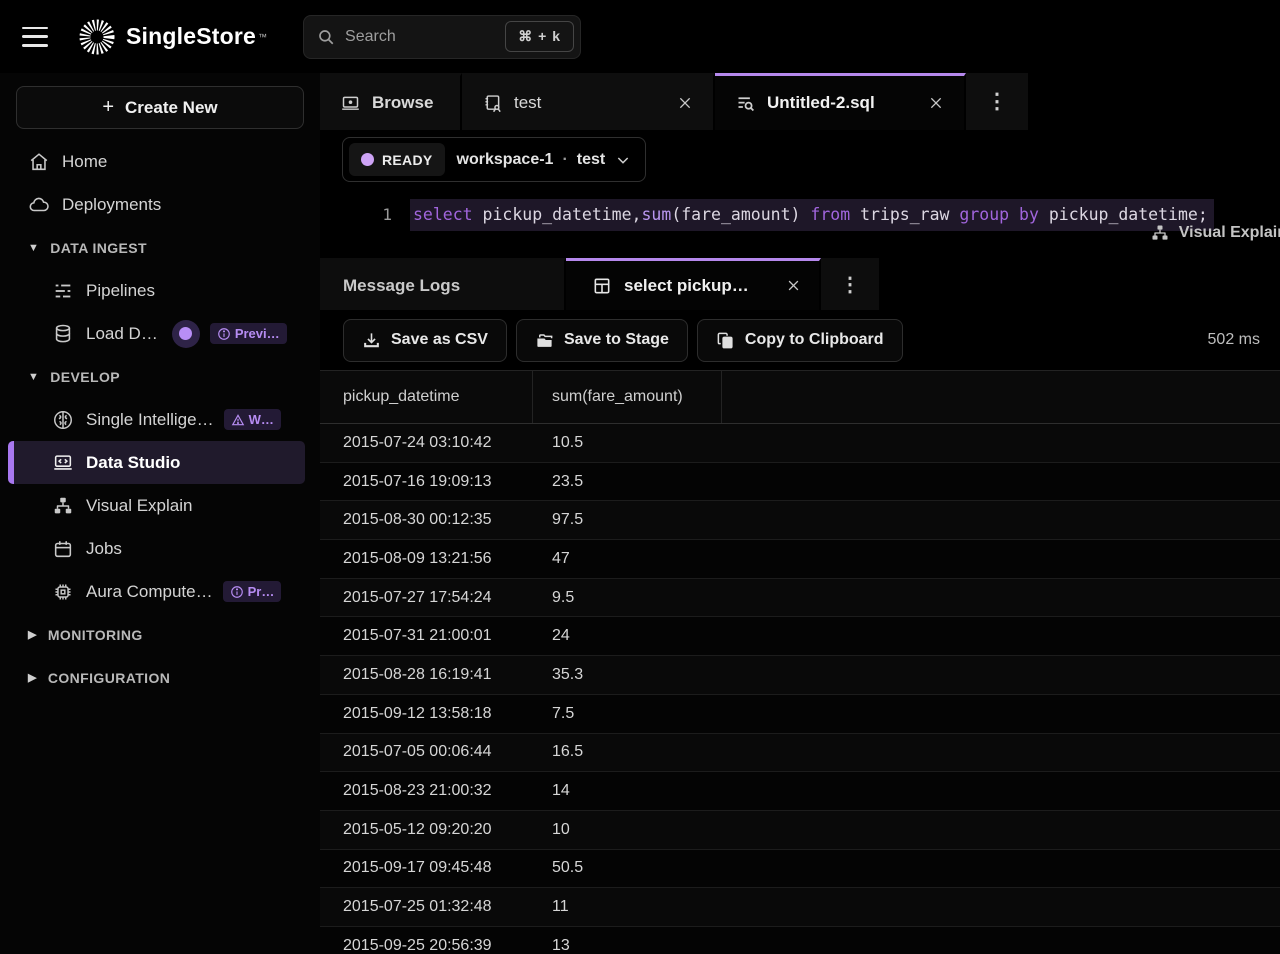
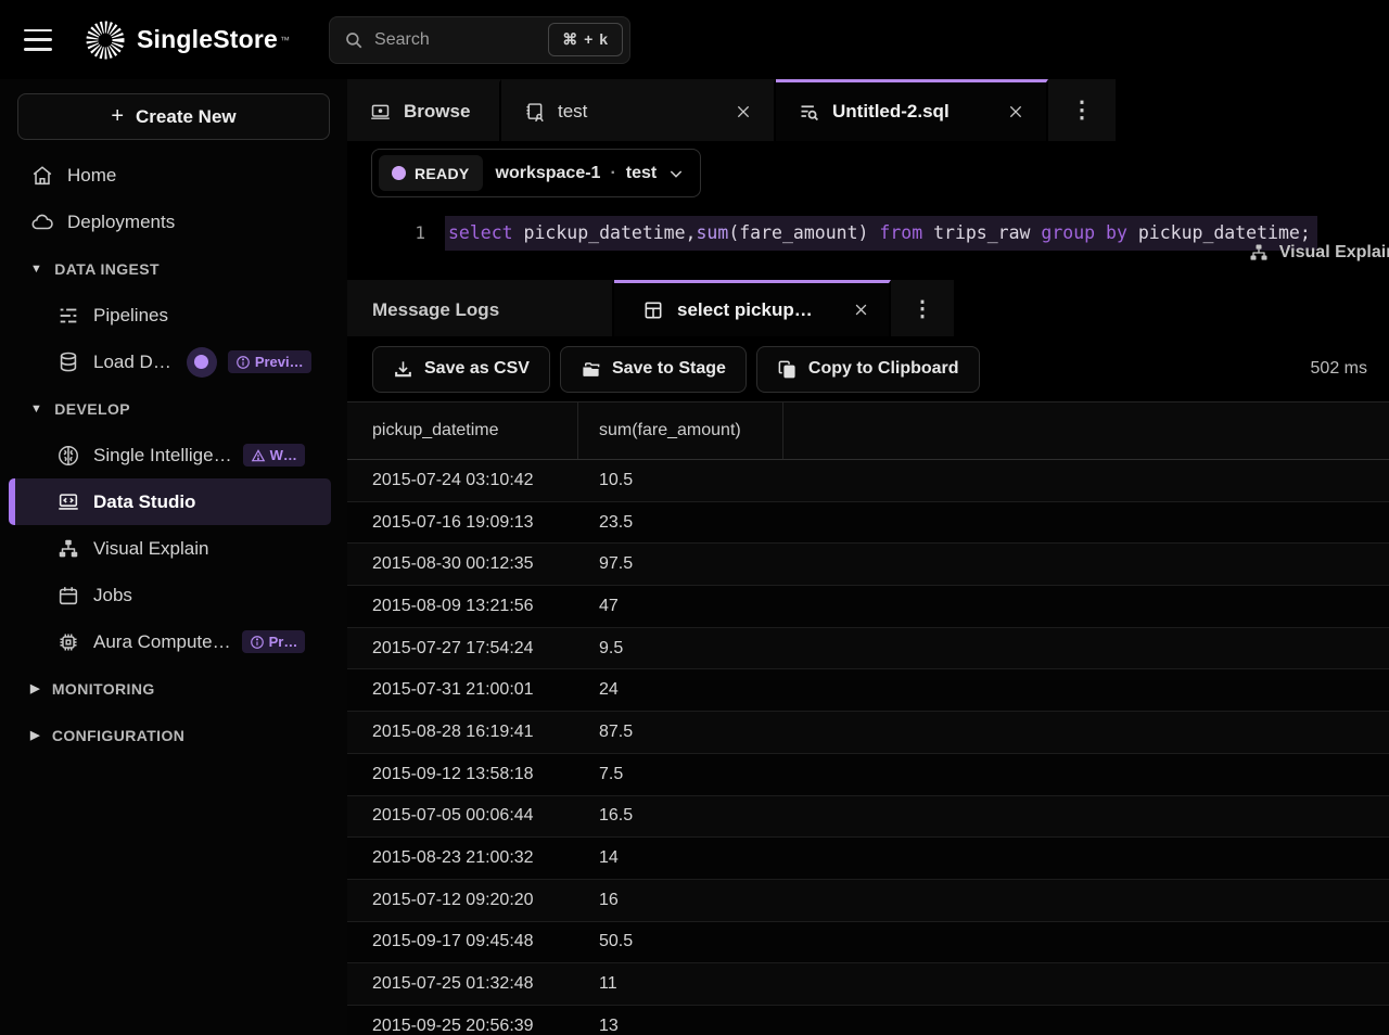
  SingleStore
  ™
  Search
  ⌘ + k
  +
  Create New
  Home
  Deployments
  ▼
  DATA INGEST
  Pipelines
  Load D…
  Previ…
  ▼
  DEVELOP
  Single Intellige…
  W…
  Data Studio
  Visual Explain
  Jobs
  Aura Compute…
  Pr…
  ▶
  MONITORING
  ▶
  CONFIGURATION
  Browse
  test
  Untitled-2.sql
  ⋮
  READY
  workspace-1
  ·
  test
  Visual Explai
  1
  select pickup_datetime,sum(fare_amount) from trips_raw group by pickup_datetime;
  Message Logs
  select pickup…
  ⋮
  Save as CSV
  Save to Stage
  Copy to Clipboard
  502 ms
  pickup_datetime
  sum(fare_amount)
  2015-07-24 03:10:42
  10.5
  2015-07-16 19:09:13
  23.5
  2015-08-30 00:12:35
  97.5
  2015-08-09 13:21:56
  47
  2015-07-27 17:54:24
  9.5
  2015-07-31 21:00:01
  24
  2015-08-28 16:19:41
- 35.3
+ 87.5
  2015-09-12 13:58:18
  7.5
  2015-07-05 00:06:44
  16.5
  2015-08-23 21:00:32
  14
- 2015-05-12 09:20:20
+ 2015-07-12 09:20:20
- 10
+ 16
  2015-09-17 09:45:48
  50.5
  2015-07-25 01:32:48
  11
  2015-09-25 20:56:39
  13
